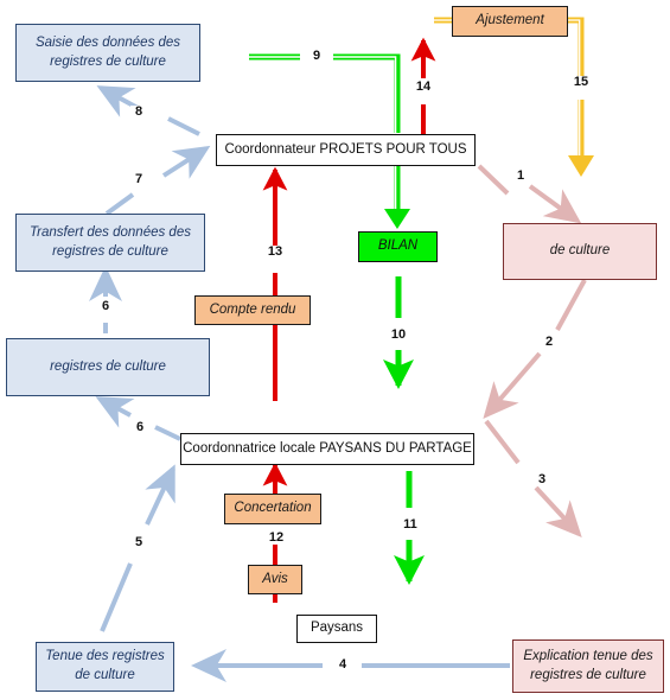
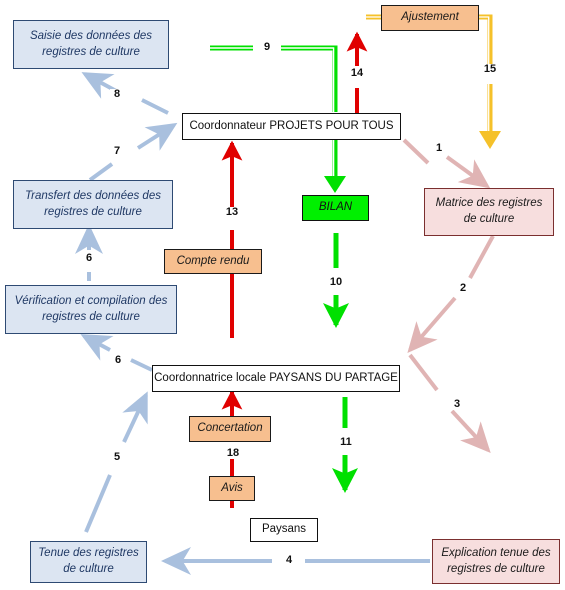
  Saisie des données des
  registres de culture
  Transfert des données des
  registres de culture
+ Vérification et compilation des
  registres de culture
  Tenue des registres
  de culture
+ Matrice des registres
  de culture
  Explication tenue des
  registres de culture
  Coordonnateur PROJETS POUR TOUS
  Coordonnatrice locale PAYSANS DU PARTAGE
  Paysans
  BILAN
  Ajustement
  Compte rendu
  Concertation
  Avis
  1
  2
  3
  4
  5
  6
  6
  7
  8
  9
  10
  11
- 12
+ 18
  13
  14
  15
